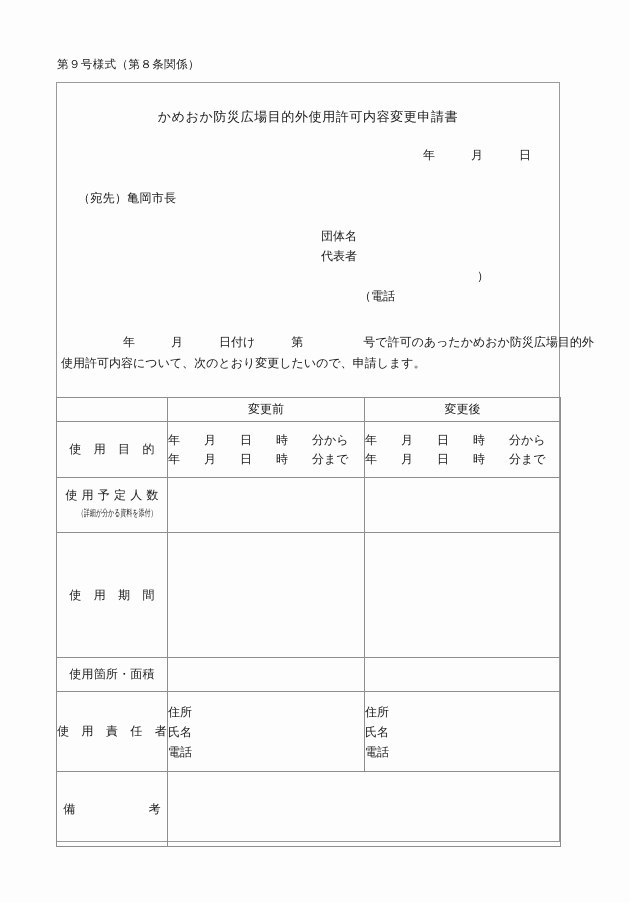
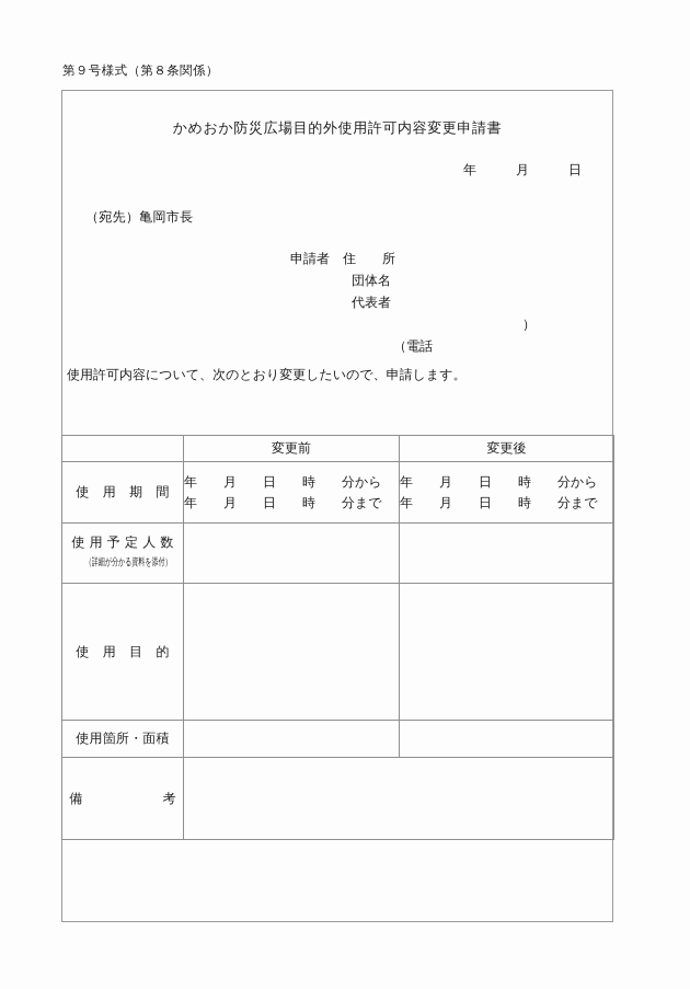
  第９号様式（第８条関係）
  かめおか防災広場目的外使用許可内容変更申請書
  年 月 日
  （宛先）亀岡市長
+ 申請者 住 所
  団体名
  代表者
  （電話
  ）
- 年 月 日付け 第 号で許可のあったかめおか防災広場目的外
  使用許可内容について、次のとおり変更したいので、申請します。
  	変更前	変更後
- 使 用 目 的	年 月 日 時 分から 年 月 日 時 分まで	年 月 日 時 分から 年 月 日 時 分まで
+ 使 用 期 間	年 月 日 時 分から 年 月 日 時 分まで	年 月 日 時 分から 年 月 日 時 分まで
  使 用 予 定 人 数 （詳細が分かる資料を添付）
- 使 用 期 間
+ 使 用 目 的
  使用箇所・面積
- 使 用 責 任 者	住所 氏名 電話	住所 氏名 電話
  備 考
